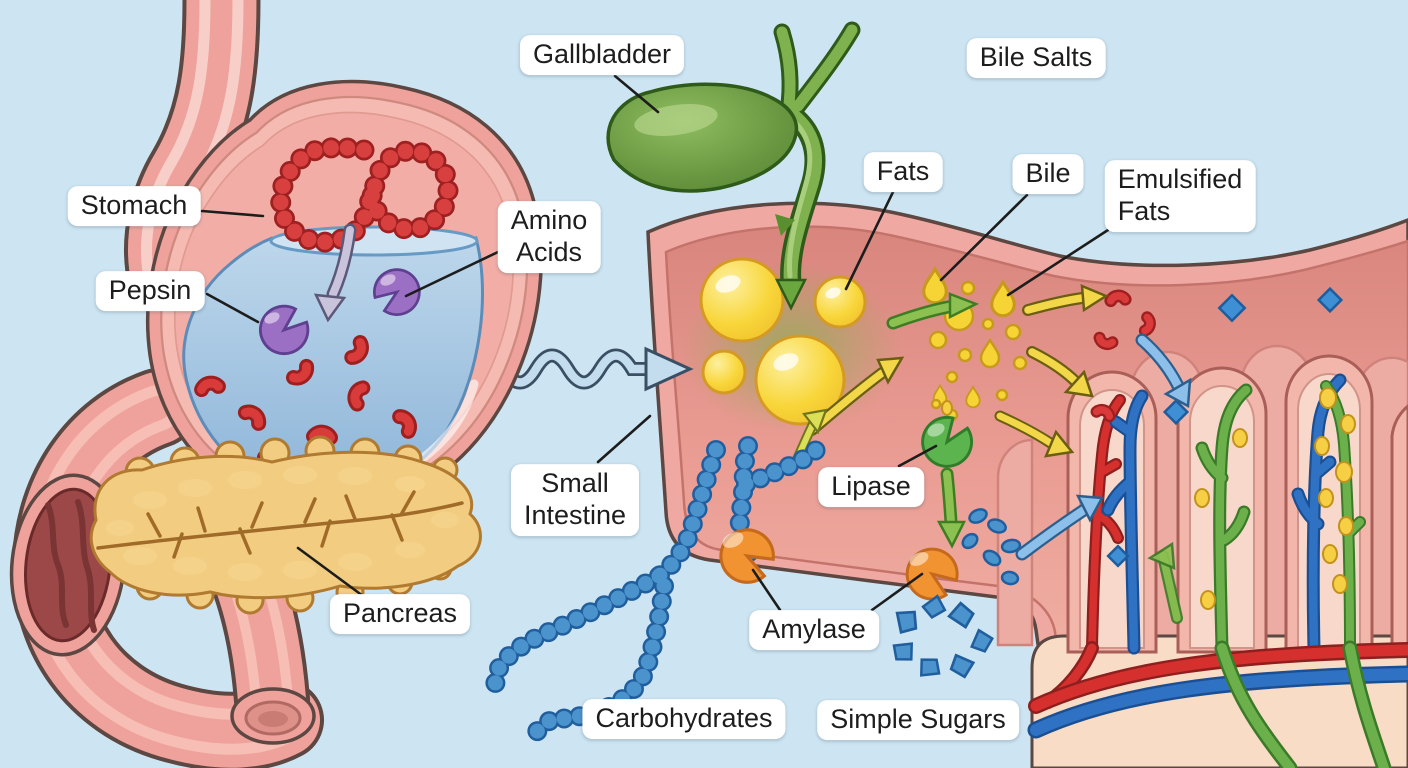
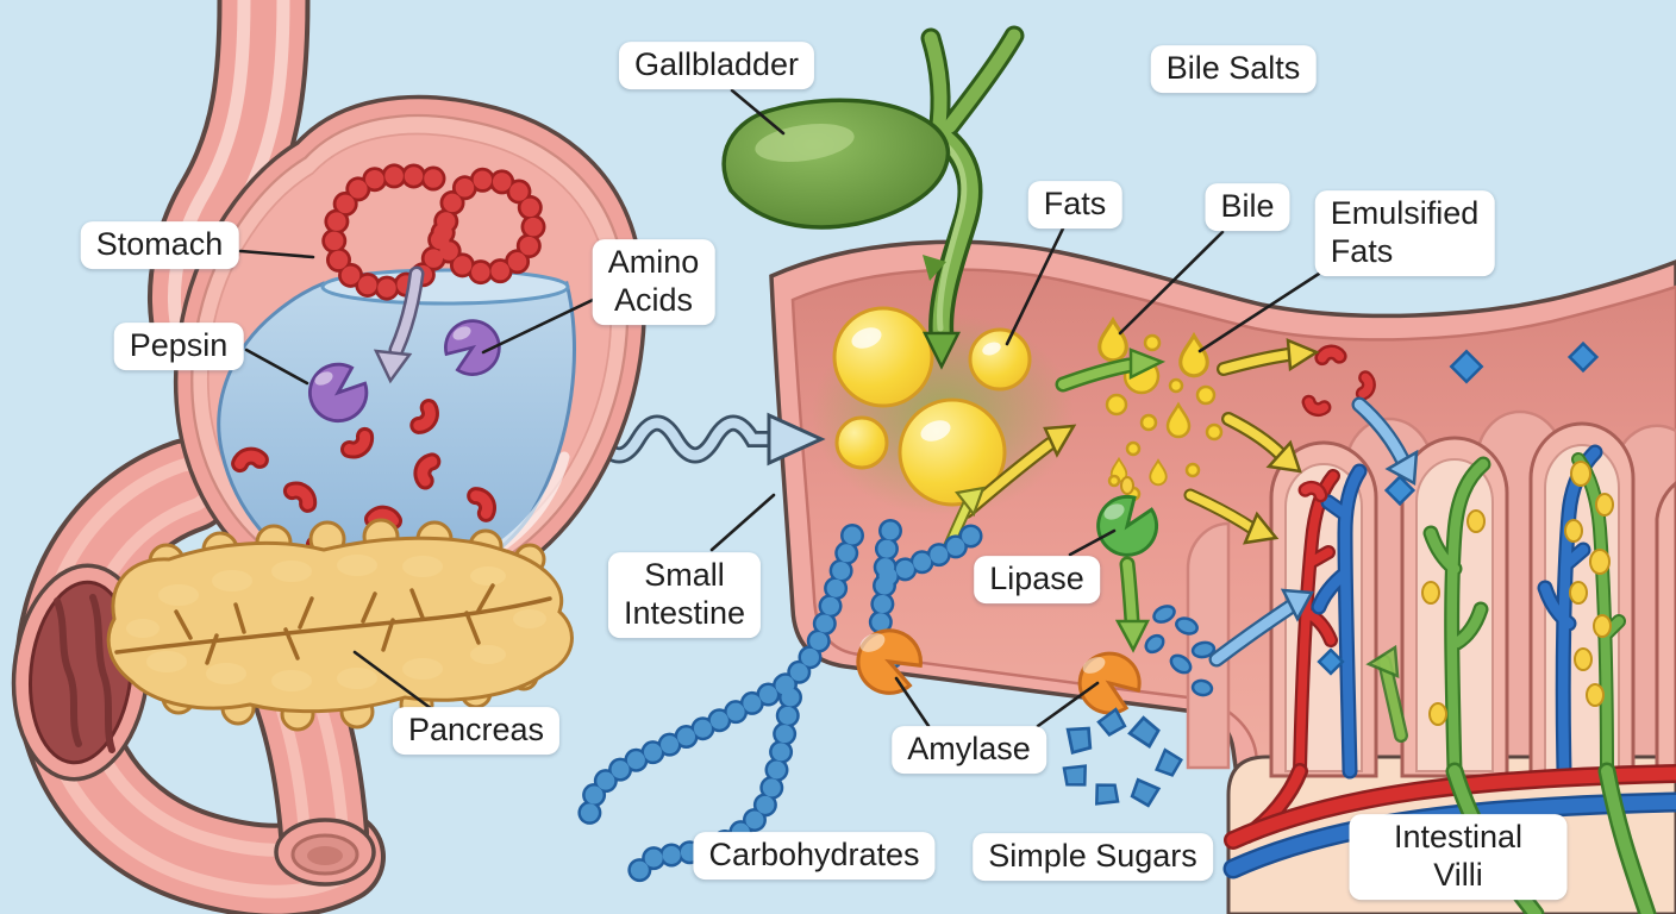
  Stomach
  Pepsin
  Amino
  Acids
  Gallbladder
  Bile Salts
  Fats
  Bile
  Emulsified
  Fats
  Small
  Intestine
  Lipase
  Pancreas
  Amylase
  Carbohydrates
  Simple Sugars
+ Intestinal Villi
